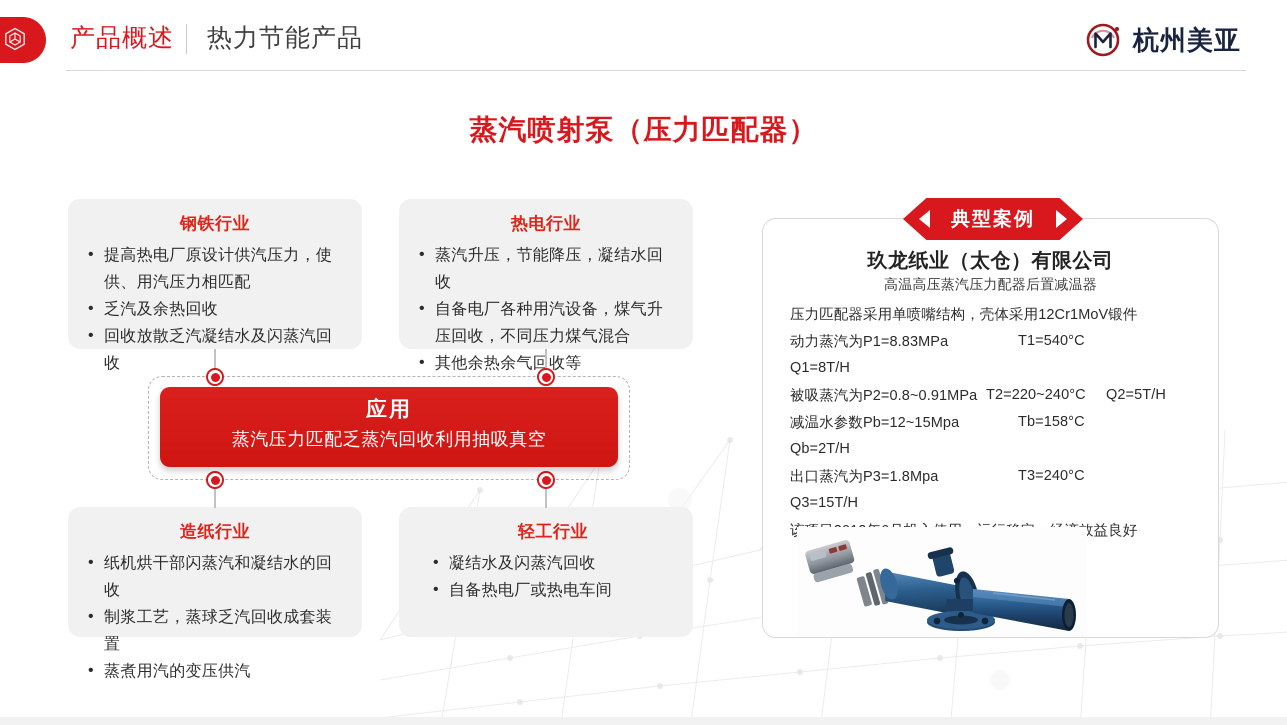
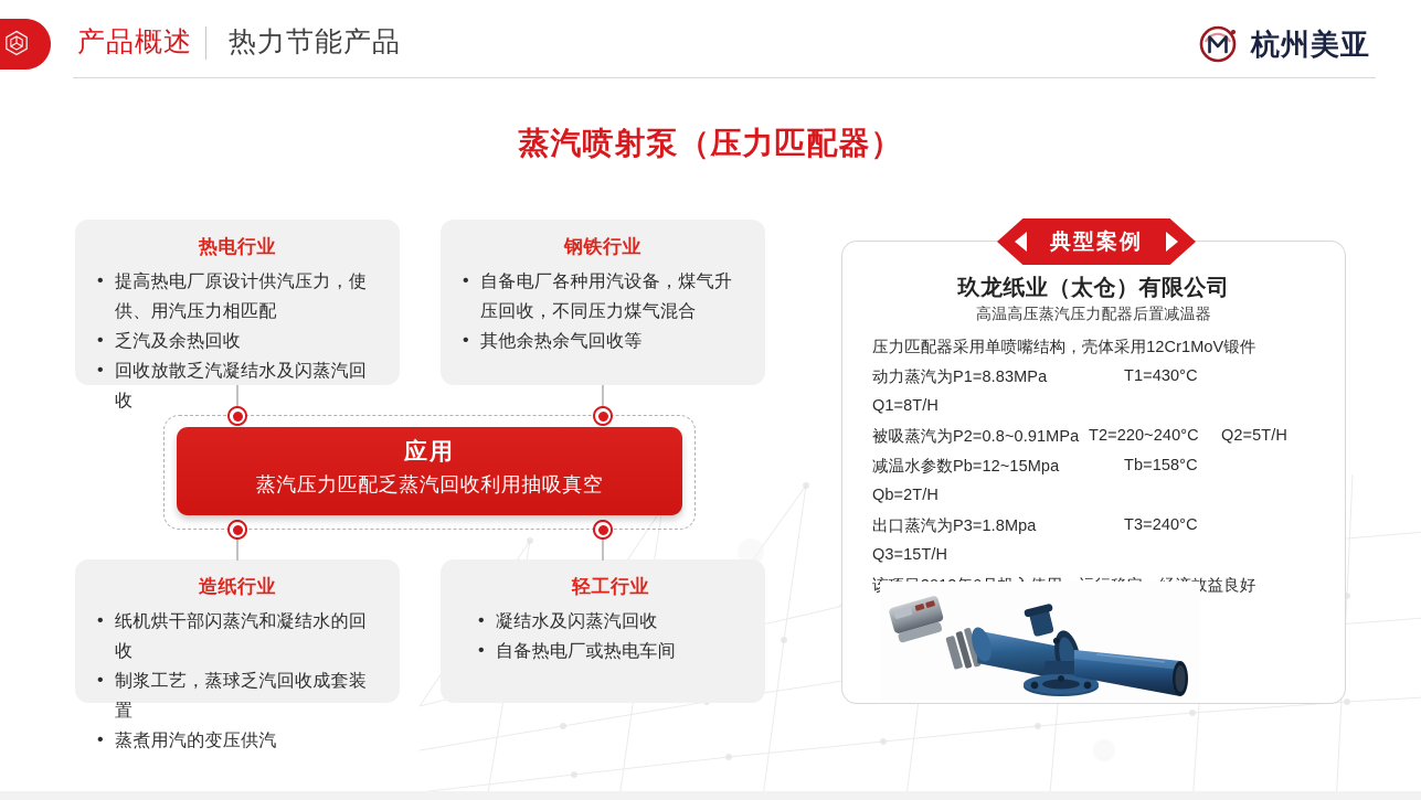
  产品概述
  热力节能产品
  杭州美亚
  蒸汽喷射泵（压力匹配器）
- 钢铁行业
+ 热电行业
  提高热电厂原设计供汽压力，使供、用汽压力相匹配
  乏汽及余热回收
  回收放散乏汽凝结水及闪蒸汽回收
- 热电行业
+ 钢铁行业
- 蒸汽升压，节能降压，凝结水回收
  自备电厂各种用汽设备，煤气升压回收，不同压力煤气混合
  其他余热余气回收等
  造纸行业
  纸机烘干部闪蒸汽和凝结水的回收
  制浆工艺，蒸球乏汽回收成套装置
  蒸煮用汽的变压供汽
  轻工行业
  凝结水及闪蒸汽回收
  自备热电厂或热电车间
  应用
  蒸汽压力匹配乏蒸汽回收利用抽吸真空
  典型案例
  玖龙纸业（太仓）有限公司
  高温高压蒸汽压力配器后置减温器
  压力匹配器采用单喷嘴结构，壳体采用12Cr1MoV锻件
  动力蒸汽为P1=8.83MPa
- T1=540°C
+ T1=430°C
  Q1=8T/H
  被吸蒸汽为P2=0.8~0.91MPa
  T2=220~240°C
  Q2=5T/H
  减温水参数Pb=12~15Mpa
  Tb=158°C
  Qb=2T/H
  出口蒸汽为P3=1.8Mpa
  T3=240°C
  Q3=15T/H
